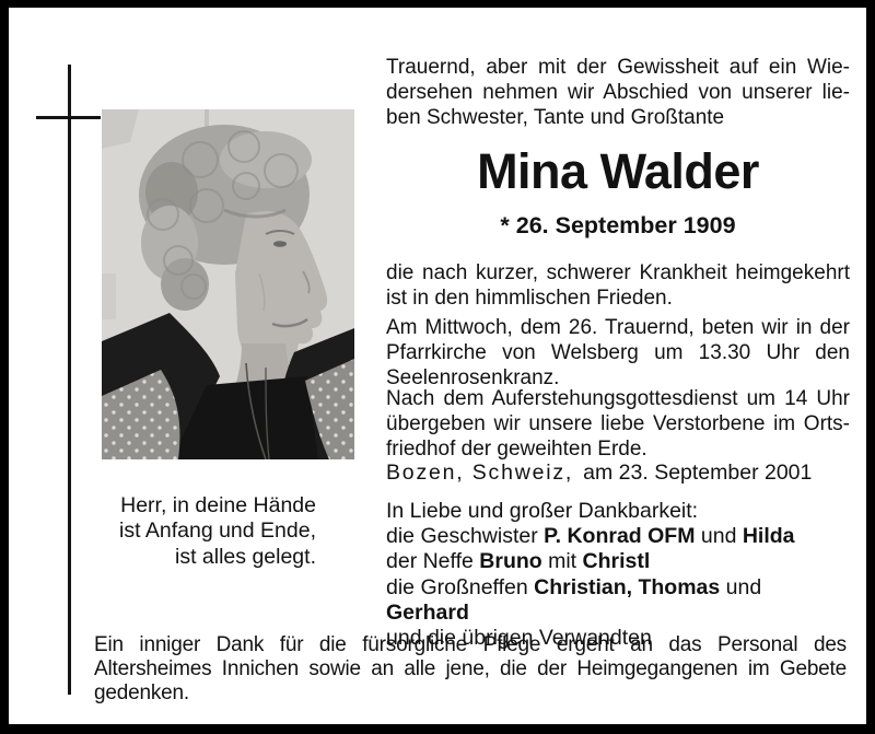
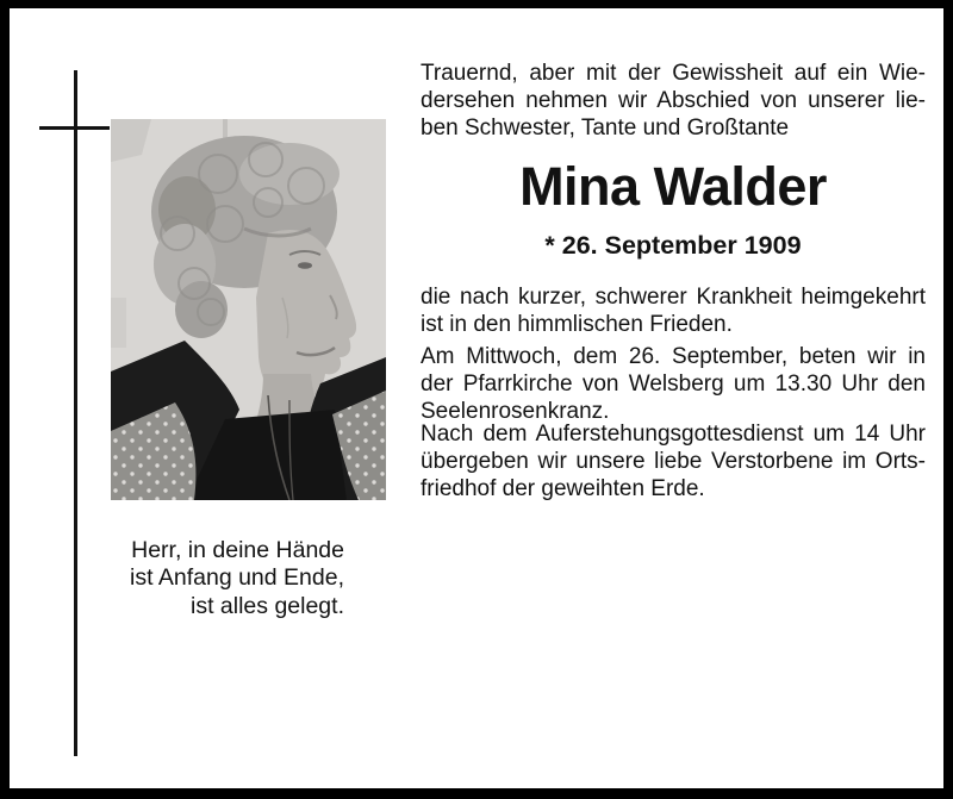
  Trauernd, aber mit der Gewissheit auf ein Wie­dersehen nehmen wir Abschied von unserer lie­ben Schwester, Tante und Großtante
  Mina Walder
  * 26. September 1909
  die nach kurzer, schwerer Krankheit heimgekehrt ist in den himmlischen Frieden.
- Am Mittwoch, dem 26. Trauernd, beten wir in der Pfarrkirche von Welsberg um 13.30 Uhr den Seelenrosenkranz.
+ Am Mittwoch, dem 26. September, beten wir in der Pfarrkirche von Welsberg um 13.30 Uhr den Seelenrosenkranz.
  Nach dem Auferstehungsgottesdienst um 14 Uhr übergeben wir unsere liebe Verstorbene im Orts­friedhof der geweihten Erde.
- Bozen, Schweiz, am 23. September 2001
- In Liebe und großer Dankbarkeit:
- die Geschwister P. Konrad OFM und Hilda
- der Neffe Bruno mit Christl
- die Großneffen Christian, Thomas und Gerhard
- und die übrigen Verwandten
  Herr, in deine Hände
  ist Anfang und Ende,
  ist alles gelegt.
- Ein inniger Dank für die fürsorgliche Pflege ergeht an das Personal des Altersheimes Innichen sowie an alle jene, die der Heimgegangenen im Gebete gedenken.
